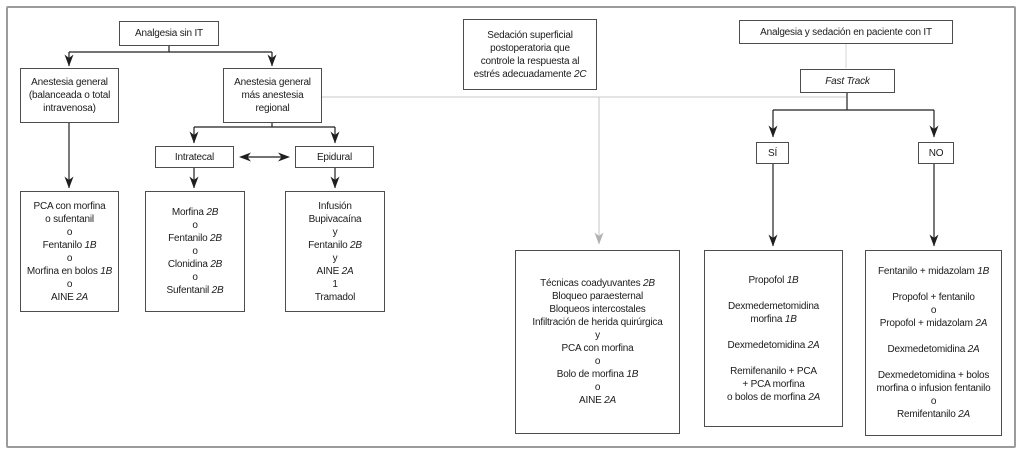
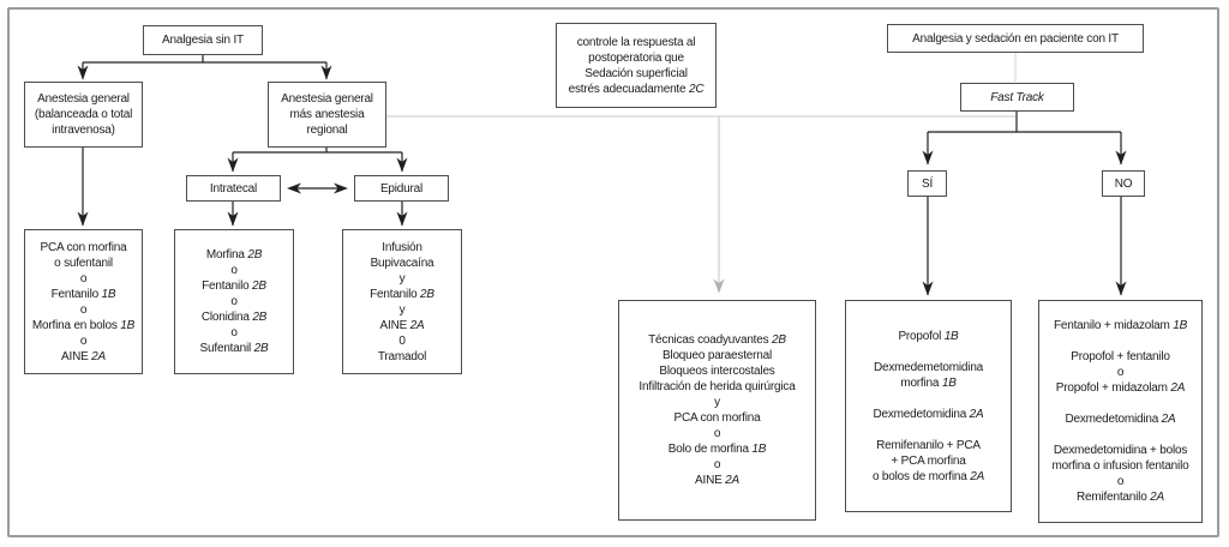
  Analgesia sin IT
  Anestesia general
  (balanceada o total
  intravenosa)
  Anestesia general
  más anestesia
  regional
  Intratecal
  Epidural
  PCA con morfina
  o sufentanil
  o
  Fentanilo 1B
  o
  Morfina en bolos 1B
  o
  AINE 2A
  Morfina 2B
  o
  Fentanilo 2B
  o
  Clonidina 2B
  o
  Sufentanil 2B
  Infusión
  Bupivacaína
  y
  Fentanilo 2B
  y
  AINE 2A
- 1
+ 0
  Tramadol
- Sedación superficial
+ controle la respuesta al
  postoperatoria que
- controle la respuesta al
+ Sedación superficial
  estrés adecuadamente 2C
  Analgesia y sedación en paciente con IT
  Fast Track
  SÍ
  NO
  Técnicas coadyuvantes 2B
  Bloqueo paraesternal
  Bloqueos intercostales
  Infiltración de herida quirúrgica
  y
  PCA con morfina
  o
  Bolo de morfina 1B
  o
  AINE 2A
  Propofol 1B
  Dexmedemetomidina
  morfina 1B
  Dexmedetomidina 2A
  Remifenanilo + PCA
  + PCA morfina
  o bolos de morfina 2A
  Fentanilo + midazolam 1B
  Propofol + fentanilo
  o
  Propofol + midazolam 2A
  Dexmedetomidina 2A
  Dexmedetomidina + bolos
  morfina o infusion fentanilo
  o
  Remifentanilo 2A
